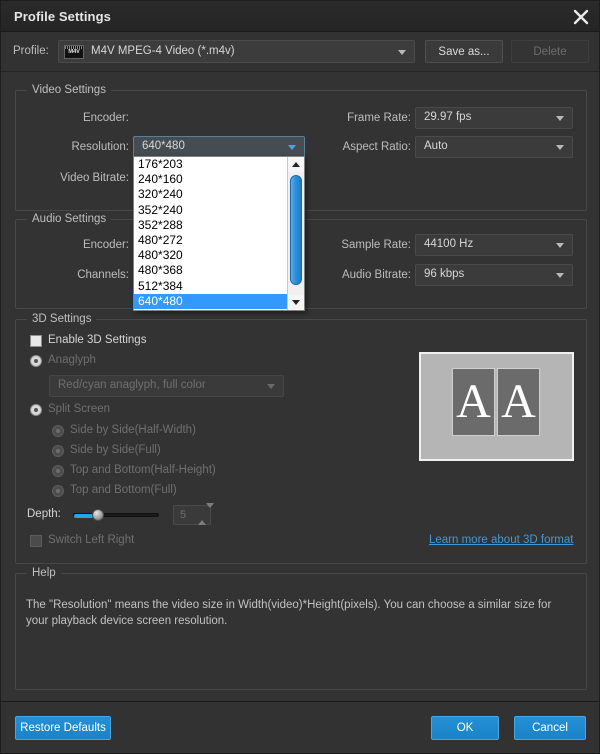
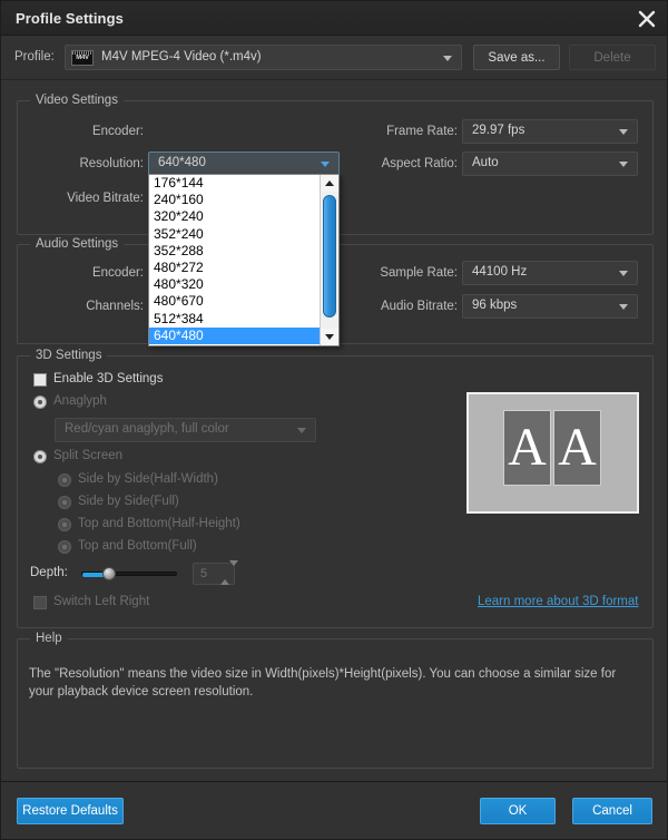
  Profile Settings
  Profile:
  M4V MPEG-4 Video (*.m4v)
  Save as...
  Delete
  Video Settings
  Encoder:
  Frame Rate:
  29.97 fps
  Resolution:
  640*480
  Aspect Ratio:
  Auto
  Video Bitrate:
  Audio Settings
  Encoder:
  Channels:
  Sample Rate:
  44100 Hz
  Audio Bitrate:
  96 kbps
  3D Settings
  Enable 3D Settings
  Anaglyph
  Red/cyan anaglyph, full color
  Split Screen
  Side by Side(Half-Width)
  Side by Side(Full)
  Top and Bottom(Half-Height)
  Top and Bottom(Full)
  Depth:
  5
  Switch Left Right
  A
  A
  Learn more about 3D format
  Help
- The "Resolution" means the video size in Width(video)*Height(pixels). You can choose a similar size for your playback device screen resolution.
+ The "Resolution" means the video size in Width(pixels)*Height(pixels). You can choose a similar size for your playback device screen resolution.
- 176*203
+ 176*144
  240*160
  320*240
  352*240
  352*288
  480*272
  480*320
- 480*368
+ 480*670
  512*384
  640*480
  Restore Defaults
  OK
  Cancel
